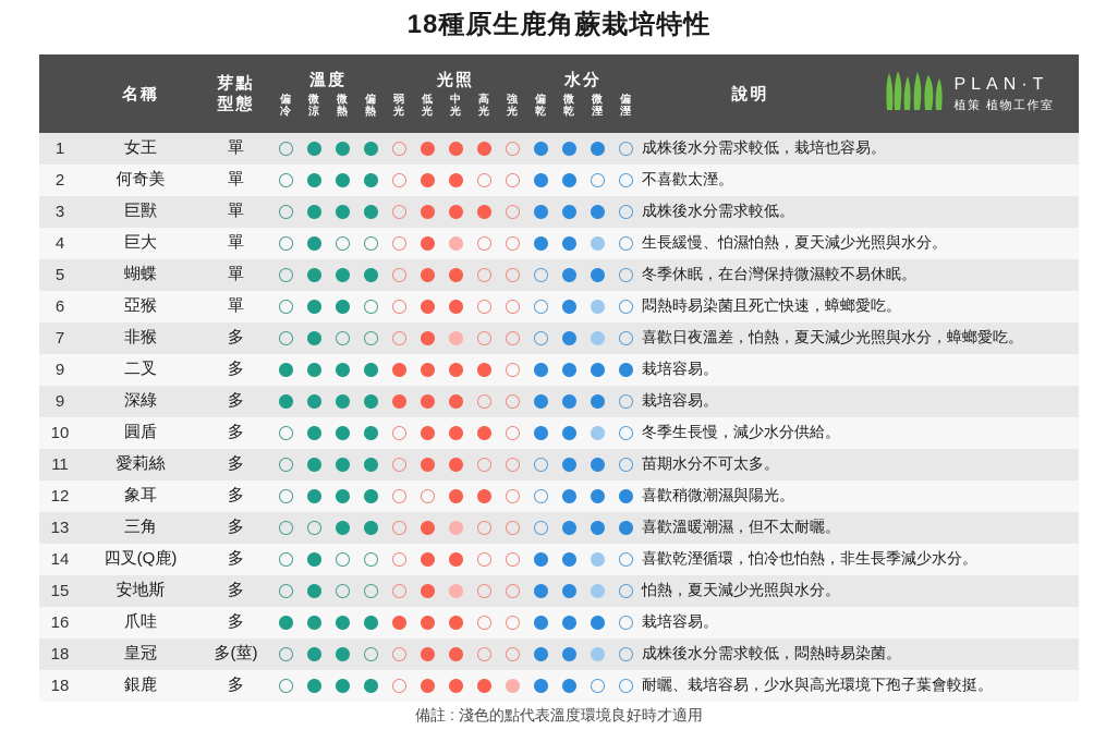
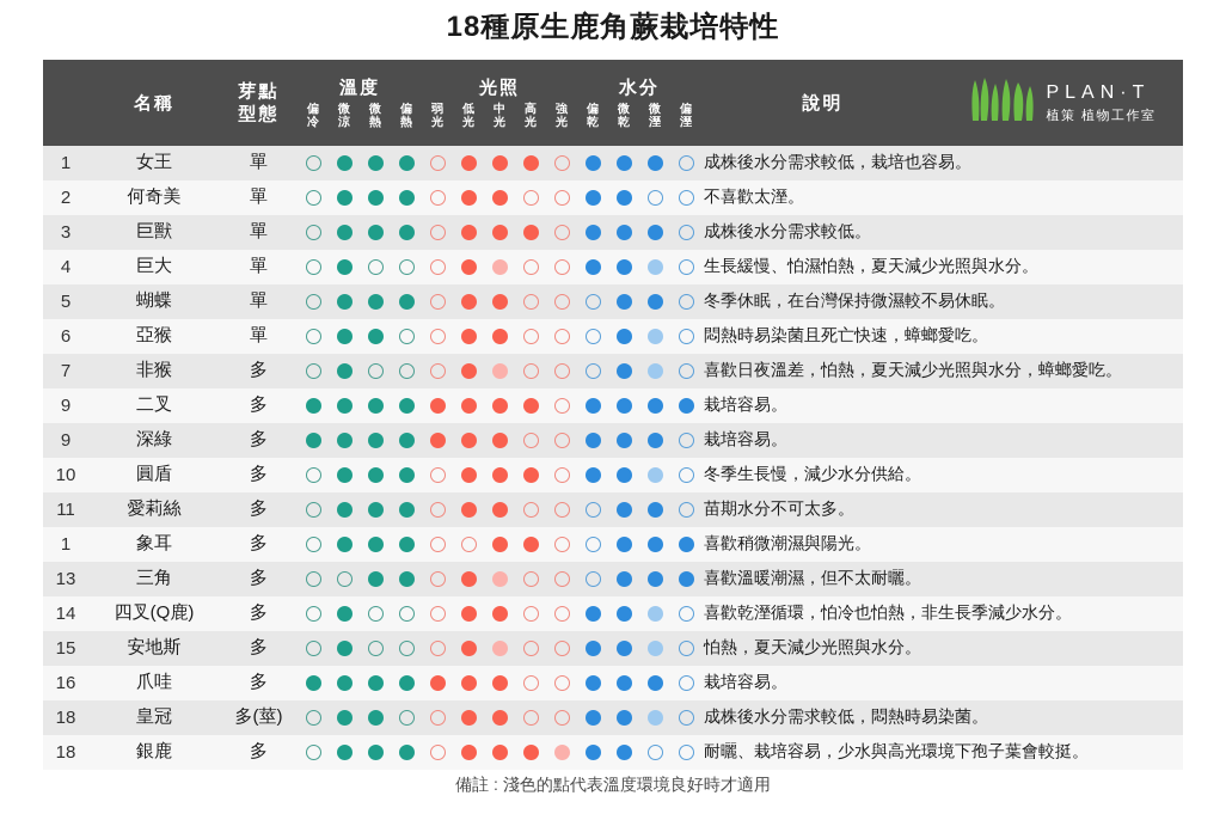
  18種原生鹿角蕨栽培特性
  	名稱	芽點 型態	溫度 偏冷 微涼 微熱 偏熱	光照 弱光 低光 中光 高光 強光	水分 偏乾 微乾 微溼 偏溼	說明	PLAN·T 植策 植物工作室
  1	女王	單				成株後水分需求較低，栽培也容易。
  2	何奇美	單				不喜歡太溼。
  3	巨獸	單				成株後水分需求較低。
  4	巨大	單				生長緩慢、怕濕怕熱，夏天減少光照與水分。
  5	蝴蝶	單				冬季休眠，在台灣保持微濕較不易休眠。
  6	亞猴	單				悶熱時易染菌且死亡快速，蟑螂愛吃。
  7	非猴	多				喜歡日夜溫差，怕熱，夏天減少光照與水分，蟑螂愛吃。
  9	二叉	多				栽培容易。
  9	深綠	多				栽培容易。
  10	圓盾	多				冬季生長慢，減少水分供給。
  11	愛莉絲	多				苗期水分不可太多。
- 12	象耳	多				喜歡稍微潮濕與陽光。
+ 1	象耳	多				喜歡稍微潮濕與陽光。
  13	三角	多				喜歡溫暖潮濕，但不太耐曬。
  14	四叉(Q鹿)	多				喜歡乾溼循環，怕冷也怕熱，非生長季減少水分。
  15	安地斯	多				怕熱，夏天減少光照與水分。
  16	爪哇	多				栽培容易。
  18	皇冠	多(莖)				成株後水分需求較低，悶熱時易染菌。
  18	銀鹿	多				耐曬、栽培容易，少水與高光環境下孢子葉會較挺。
  備註 : 淺色的點代表溫度環境良好時才適用
